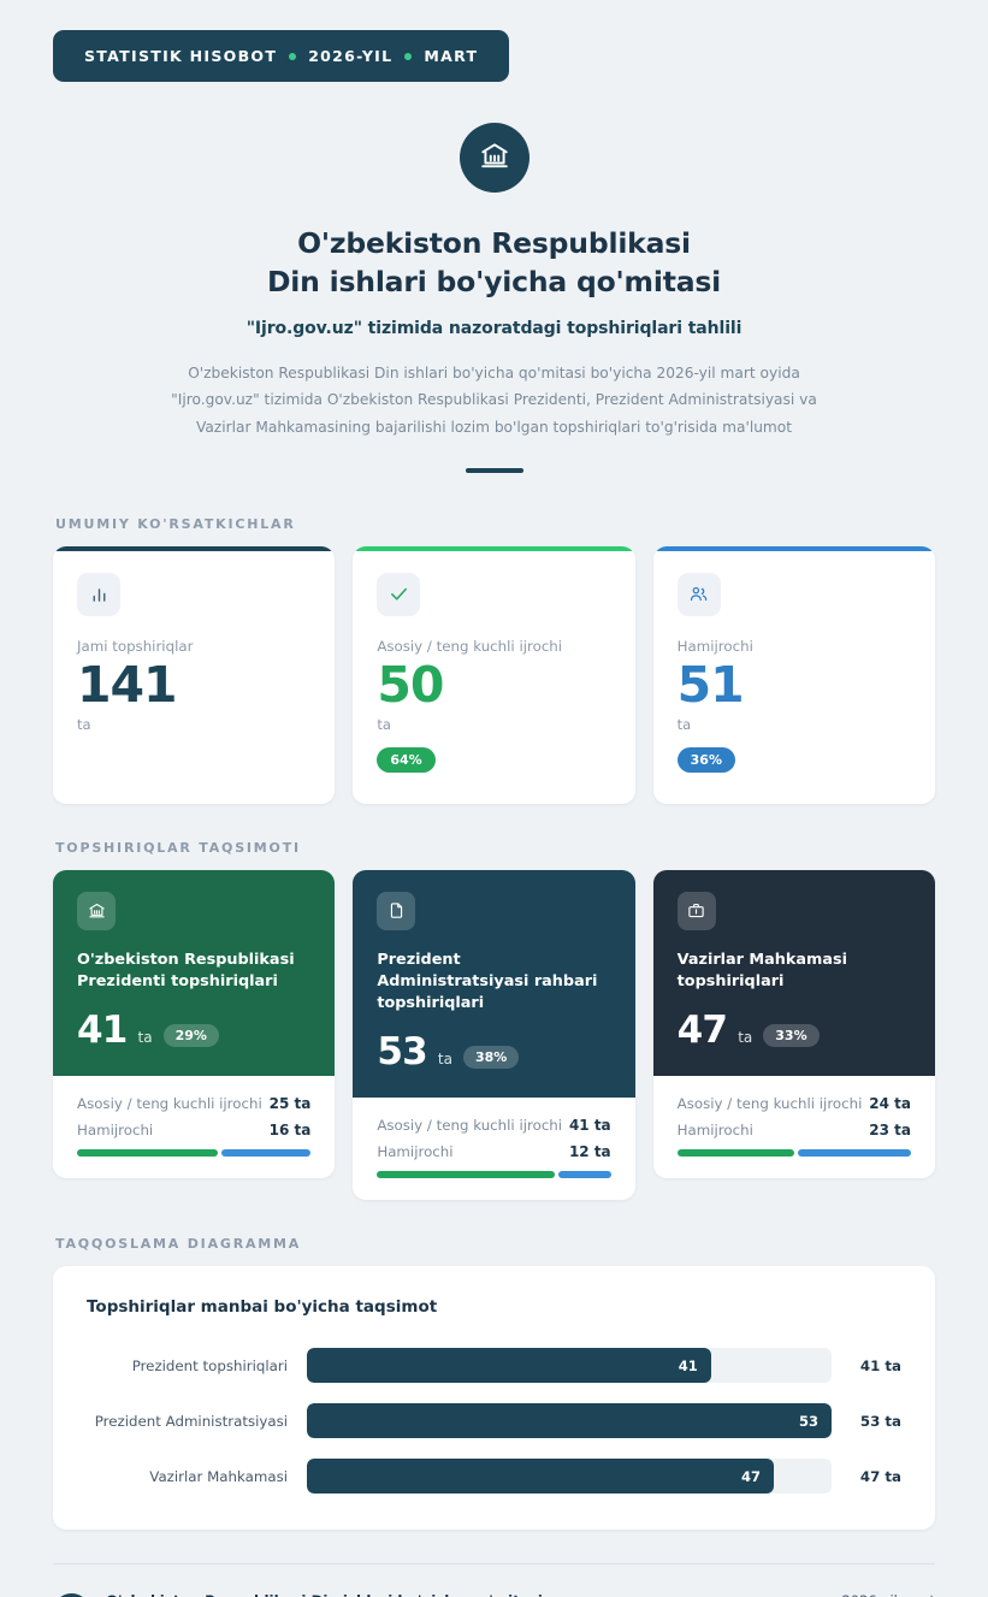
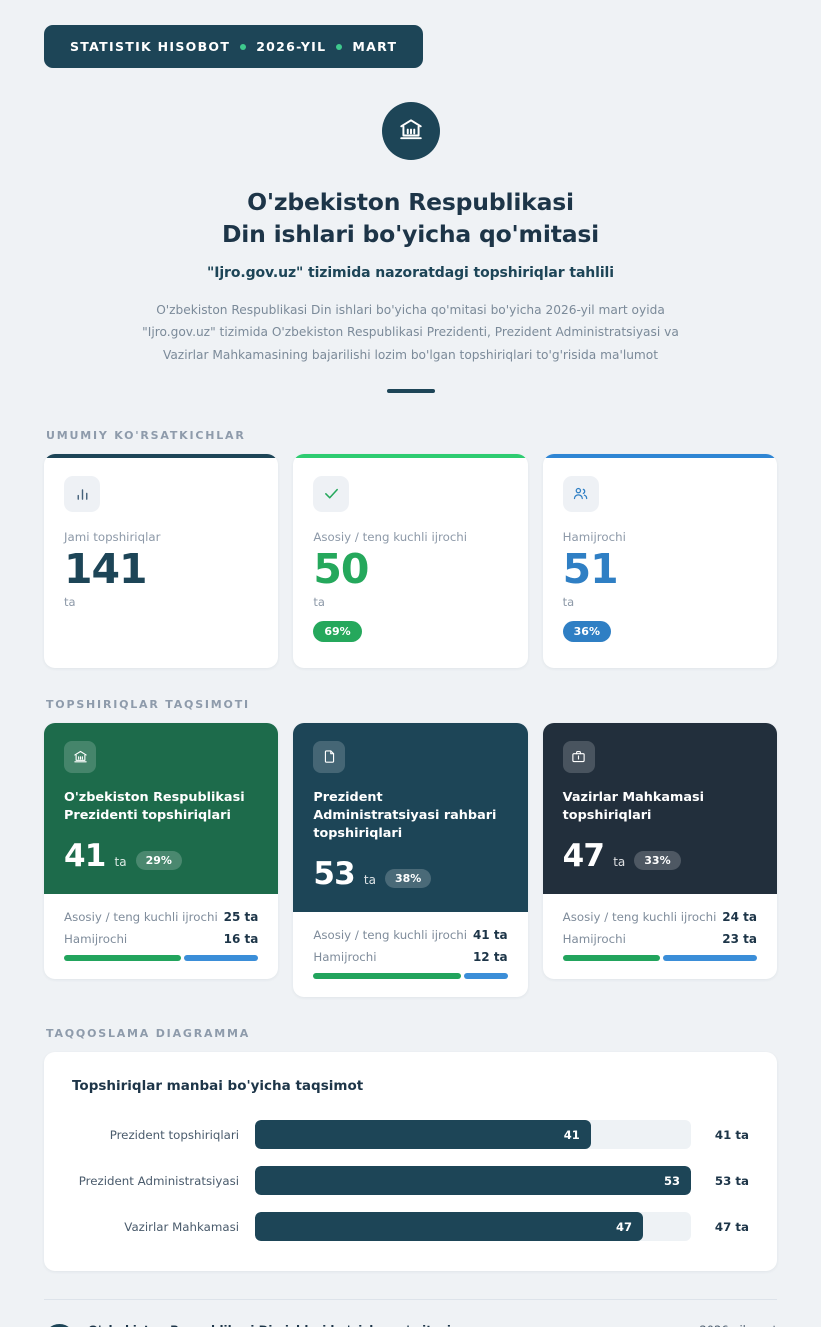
  STATISTIK HISOBOT
  2026-YIL
  MART
  O'zbekiston Respublikasi
  Din ishlari bo'yicha qo'mitasi
- "Ijro.gov.uz" tizimida nazoratdagi topshiriqlari tahlili
+ "Ijro.gov.uz" tizimida nazoratdagi topshiriqlar tahlili
  O'zbekiston Respublikasi Din ishlari bo'yicha qo'mitasi bo'yicha 2026-yil mart oyida "Ijro.gov.uz" tizimida O'zbekiston Respublikasi Prezidenti, Prezident Administratsiyasi va Vazirlar Mahkamasining bajarilishi lozim bo'lgan topshiriqlari to'g'risida ma'lumot
  UMUMIY KO'RSATKICHLAR
  Jami topshiriqlar
  141
  ta
  Asosiy / teng kuchli ijrochi
  50
  ta
- 64%
+ 69%
  Hamijrochi
  51
  ta
  36%
  TOPSHIRIQLAR TAQSIMOTI
  O'zbekiston Respublikasi Prezidenti topshiriqlari
  41
  ta
  29%
  Asosiy / teng kuchli ijrochi
  25 ta
  Hamijrochi
  16 ta
  Prezident Administratsiyasi rahbari topshiriqlari
  53
  ta
  38%
  Asosiy / teng kuchli ijrochi
  41 ta
  Hamijrochi
  12 ta
  Vazirlar Mahkamasi topshiriqlari
  47
  ta
  33%
  Asosiy / teng kuchli ijrochi
  24 ta
  Hamijrochi
  23 ta
  TAQQOSLAMA DIAGRAMMA
  Topshiriqlar manbai bo'yicha taqsimot
  Prezident topshiriqlari
  41
  41 ta
  Prezident Administratsiyasi
  53
  53 ta
  Vazirlar Mahkamasi
  47
  47 ta
